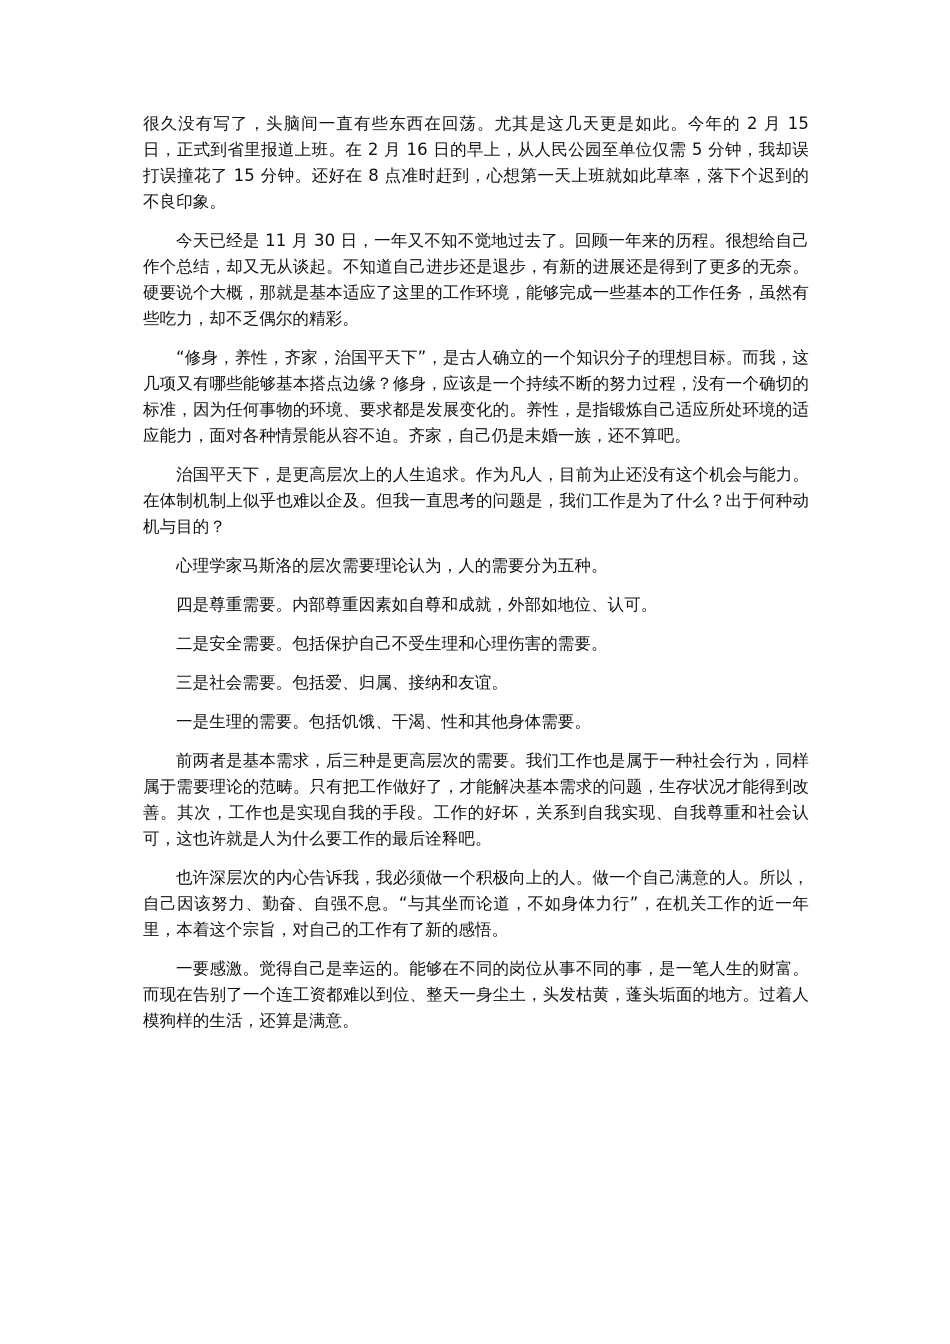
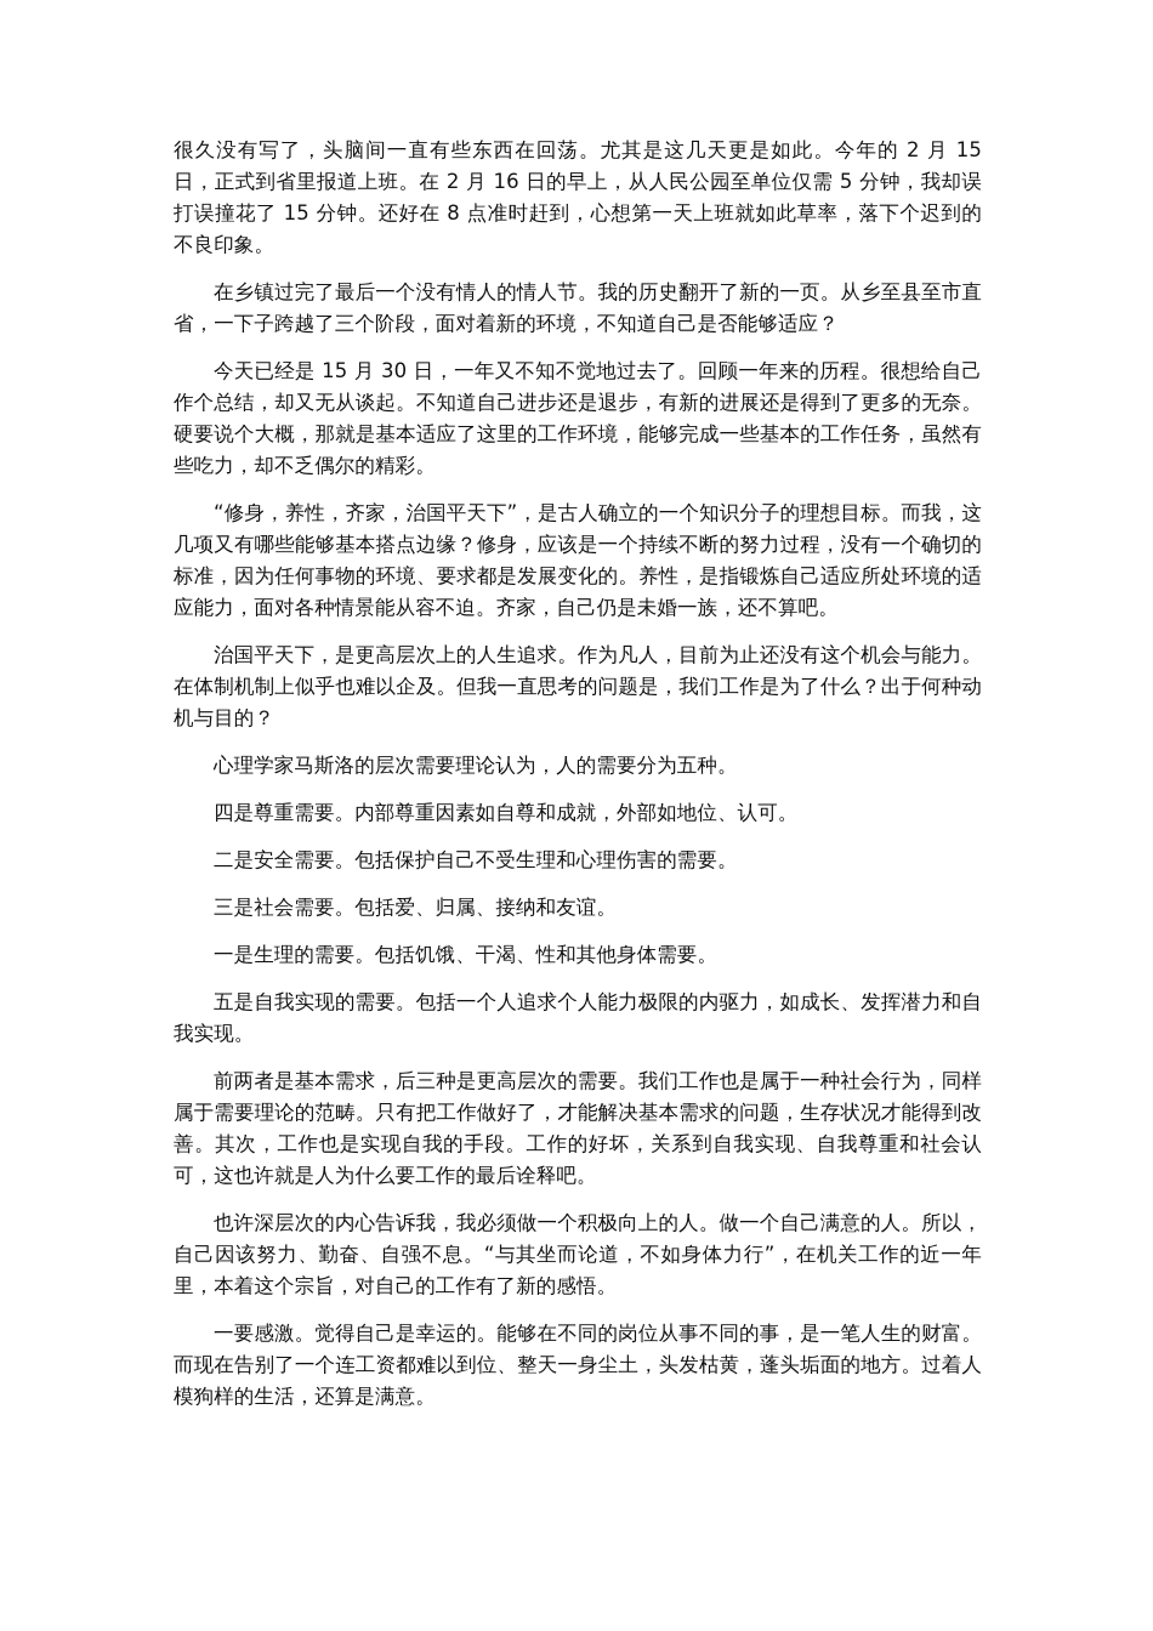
  很久没有写了，头脑间一直有些东西在回荡。尤其是这几天更是如此。今年的 2 月 15 日，正式到省里报道上班。在 2 月 16 日的早上，从人民公园至单位仅需 5 分钟，我却误打误撞花了 15 分钟。还好在 8 点准时赶到，心想第一天上班就如此草率，落下个迟到的不良印象。
+ 在乡镇过完了最后一个没有情人的情人节。我的历史翻开了新的一页。从乡至县至市直省，一下子跨越了三个阶段，面对着新的环境，不知道自己是否能够适应？
- 今天已经是 11 月 30 日，一年又不知不觉地过去了。回顾一年来的历程。很想给自己作个总结，却又无从谈起。不知道自己进步还是退步，有新的进展还是得到了更多的无奈。硬要说个大概，那就是基本适应了这里的工作环境，能够完成一些基本的工作任务，虽然有些吃力，却不乏偶尔的精彩。
+ 今天已经是 15 月 30 日，一年又不知不觉地过去了。回顾一年来的历程。很想给自己作个总结，却又无从谈起。不知道自己进步还是退步，有新的进展还是得到了更多的无奈。硬要说个大概，那就是基本适应了这里的工作环境，能够完成一些基本的工作任务，虽然有些吃力，却不乏偶尔的精彩。
  “修身，养性，齐家，治国平天下”，是古人确立的一个知识分子的理想目标。而我，这几项又有哪些能够基本搭点边缘？修身，应该是一个持续不断的努力过程，没有一个确切的标准，因为任何事物的环境、要求都是发展变化的。养性，是指锻炼自己适应所处环境的适应能力，面对各种情景能从容不迫。齐家，自己仍是未婚一族，还不算吧。
  治国平天下，是更高层次上的人生追求。作为凡人，目前为止还没有这个机会与能力。在体制机制上似乎也难以企及。但我一直思考的问题是，我们工作是为了什么？出于何种动机与目的？
  心理学家马斯洛的层次需要理论认为，人的需要分为五种。
  四是尊重需要。内部尊重因素如自尊和成就，外部如地位、认可。
  二是安全需要。包括保护自己不受生理和心理伤害的需要。
  三是社会需要。包括爱、归属、接纳和友谊。
  一是生理的需要。包括饥饿、干渴、性和其他身体需要。
+ 五是自我实现的需要。包括一个人追求个人能力极限的内驱力，如成长、发挥潜力和自我实现。
  前两者是基本需求，后三种是更高层次的需要。我们工作也是属于一种社会行为，同样属于需要理论的范畴。只有把工作做好了，才能解决基本需求的问题，生存状况才能得到改善。其次，工作也是实现自我的手段。工作的好坏，关系到自我实现、自我尊重和社会认可，这也许就是人为什么要工作的最后诠释吧。
  也许深层次的内心告诉我，我必须做一个积极向上的人。做一个自己满意的人。所以，自己因该努力、勤奋、自强不息。“与其坐而论道，不如身体力行”，在机关工作的近一年里，本着这个宗旨，对自己的工作有了新的感悟。
  一要感激。觉得自己是幸运的。能够在不同的岗位从事不同的事，是一笔人生的财富。而现在告别了一个连工资都难以到位、整天一身尘土，头发枯黄，蓬头垢面的地方。过着人模狗样的生活，还算是满意。
